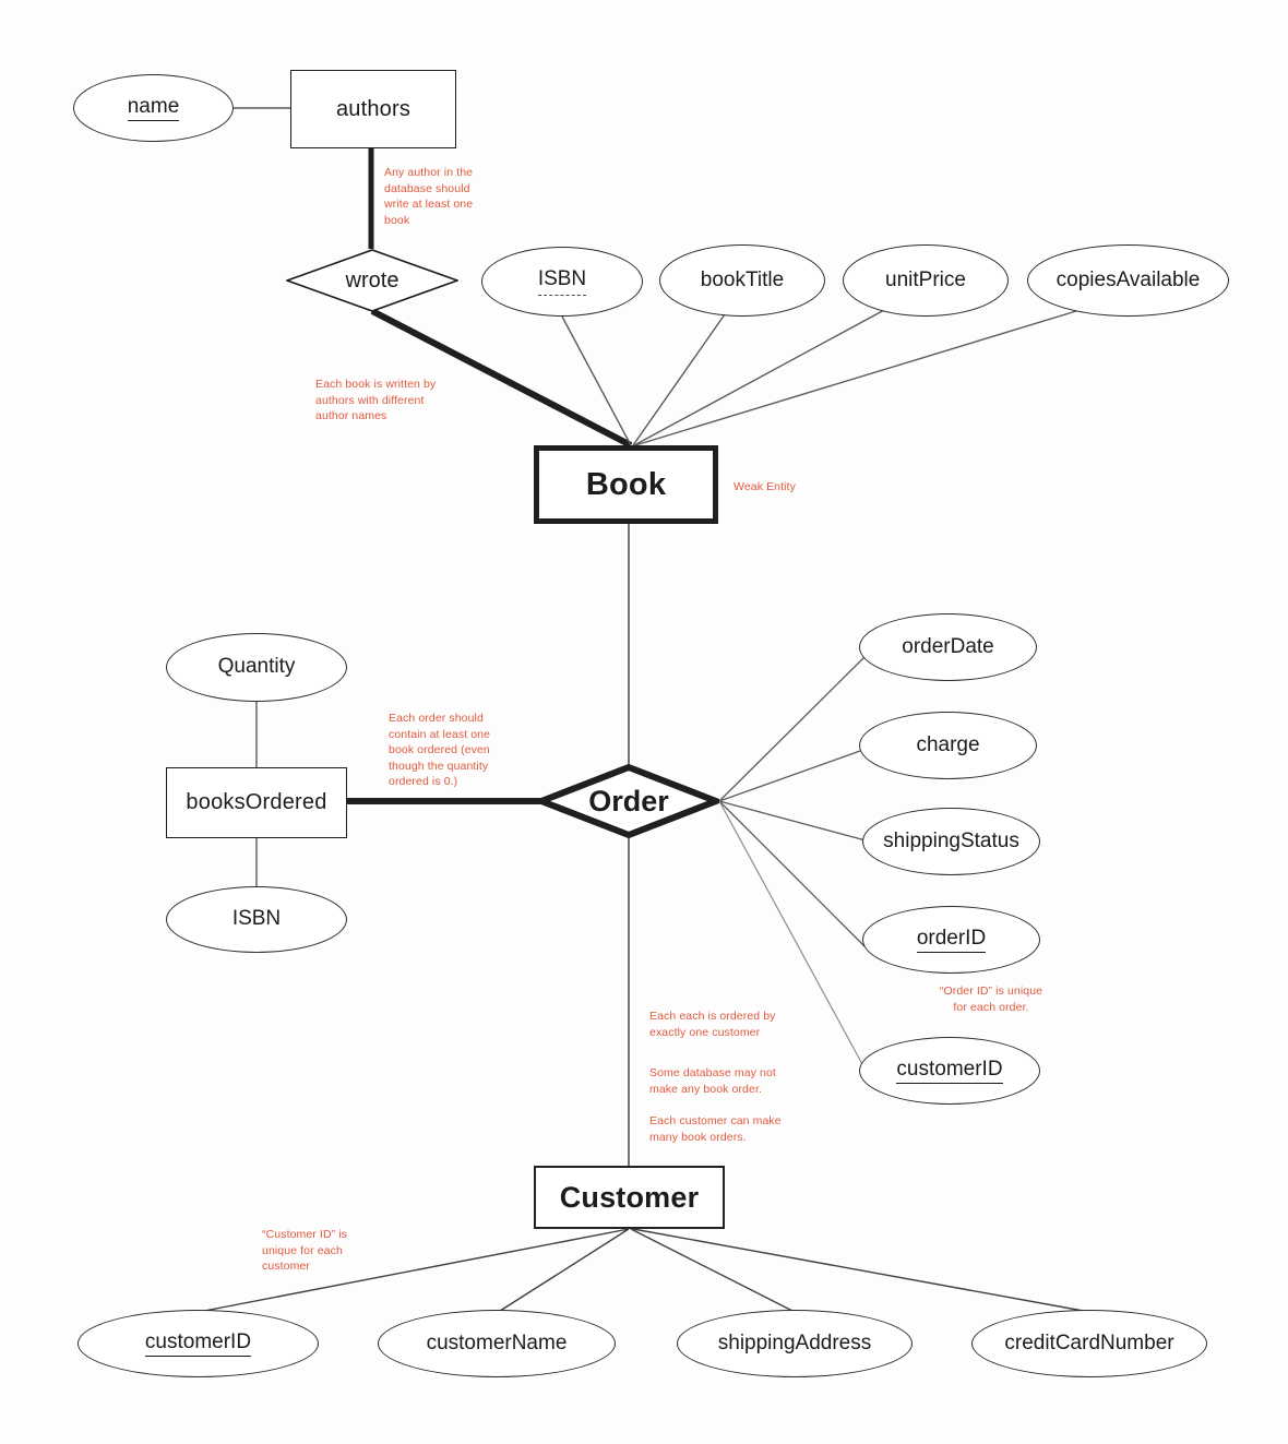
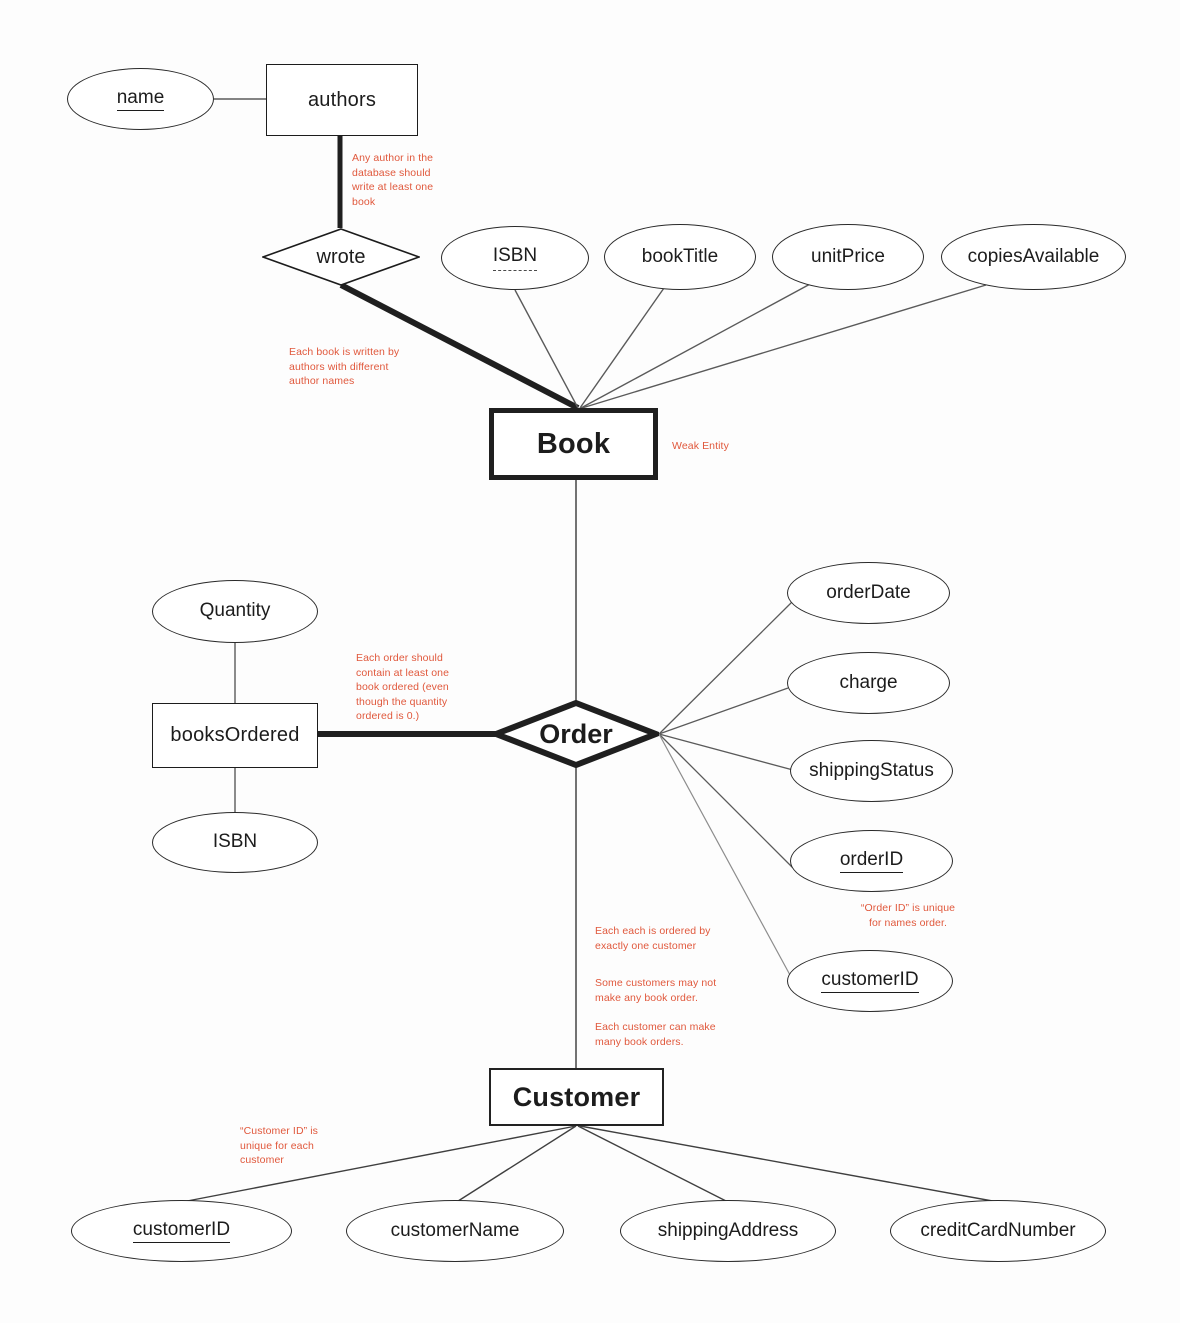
  name
  authors
  Any author in the database should write at least one book
  wrote
  Each book is written by authors with different author names
  ISBN
  bookTitle
  unitPrice
  copiesAvailable
  Book
  Weak Entity
  Quantity
  booksOrdered
  ISBN
  Each order should contain at least one book ordered (even though the quantity ordered is 0.)
  Order
  orderDate
  charge
  shippingStatus
  orderID
- “Order ID” is unique for each order.
+ “Order ID” is unique for names order.
  customerID
  Each each is ordered by exactly one customer
- Some database may not make any book order.
+ Some customers may not make any book order.
  Each customer can make many book orders.
  Customer
  “Customer ID” is unique for each customer
  customerID
  customerName
  shippingAddress
  creditCardNumber
